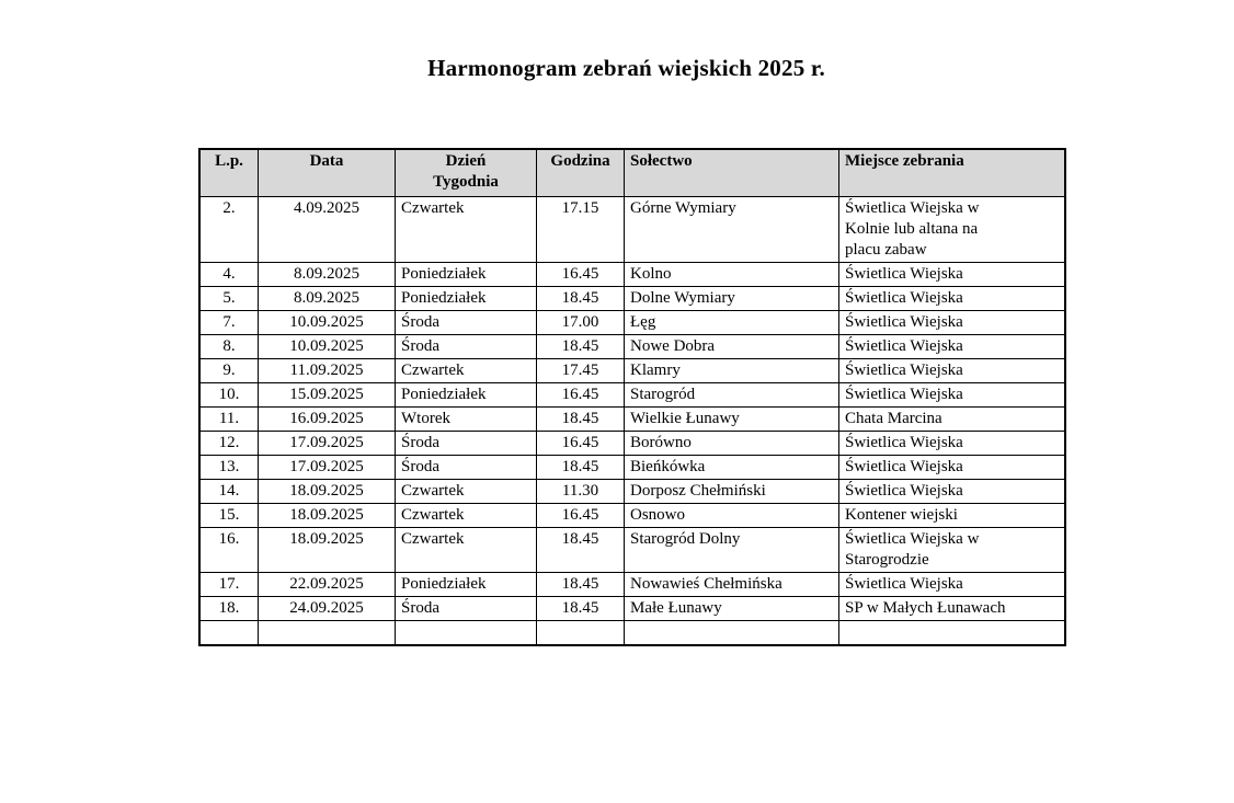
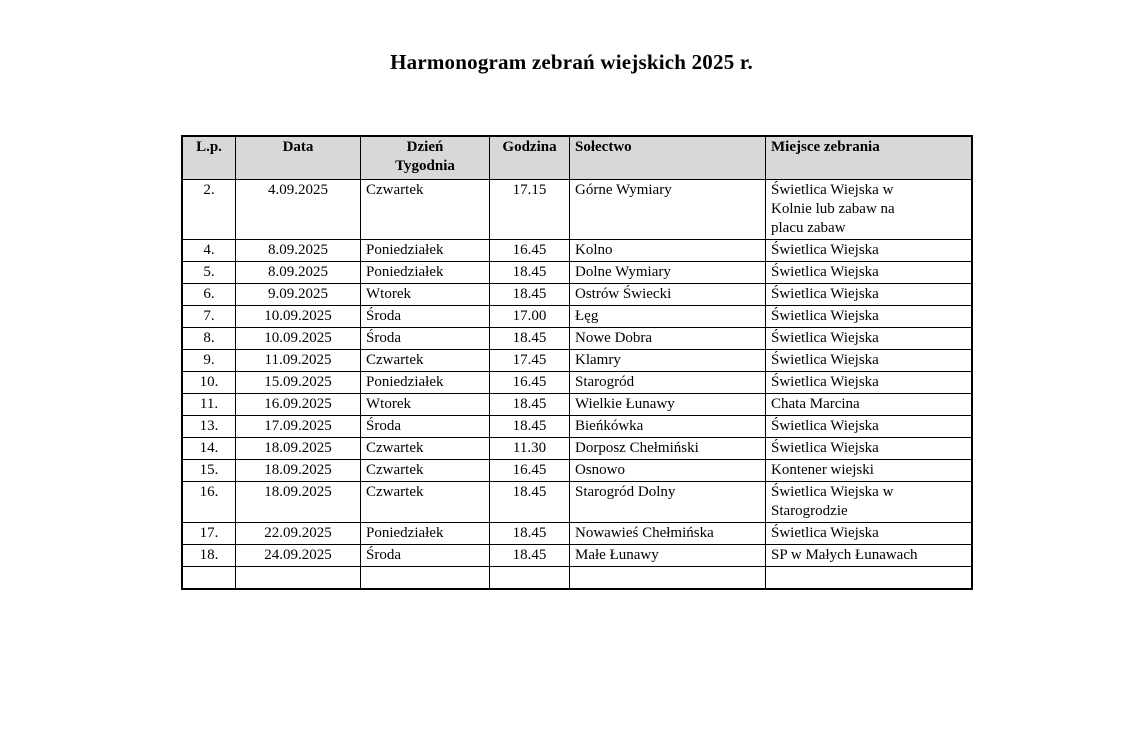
  Harmonogram zebrań wiejskich 2025 r.
  L.p.	Data	Dzień Tygodnia	Godzina	Sołectwo	Miejsce zebrania
- 2.	4.09.2025	Czwartek	17.15	Górne Wymiary	Świetlica Wiejska w Kolnie lub altana na placu zabaw
+ 2.	4.09.2025	Czwartek	17.15	Górne Wymiary	Świetlica Wiejska w Kolnie lub zabaw na placu zabaw
  4.	8.09.2025	Poniedziałek	16.45	Kolno	Świetlica Wiejska
  5.	8.09.2025	Poniedziałek	18.45	Dolne Wymiary	Świetlica Wiejska
+ 6.	9.09.2025	Wtorek	18.45	Ostrów Świecki	Świetlica Wiejska
  7.	10.09.2025	Środa	17.00	Łęg	Świetlica Wiejska
  8.	10.09.2025	Środa	18.45	Nowe Dobra	Świetlica Wiejska
  9.	11.09.2025	Czwartek	17.45	Klamry	Świetlica Wiejska
  10.	15.09.2025	Poniedziałek	16.45	Starogród	Świetlica Wiejska
  11.	16.09.2025	Wtorek	18.45	Wielkie Łunawy	Chata Marcina
- 12.	17.09.2025	Środa	16.45	Borówno	Świetlica Wiejska
  13.	17.09.2025	Środa	18.45	Bieńkówka	Świetlica Wiejska
  14.	18.09.2025	Czwartek	11.30	Dorposz Chełmiński	Świetlica Wiejska
  15.	18.09.2025	Czwartek	16.45	Osnowo	Kontener wiejski
  16.	18.09.2025	Czwartek	18.45	Starogród Dolny	Świetlica Wiejska w Starogrodzie
  17.	22.09.2025	Poniedziałek	18.45	Nowawieś Chełmińska	Świetlica Wiejska
  18.	24.09.2025	Środa	18.45	Małe Łunawy	SP w Małych Łunawach
